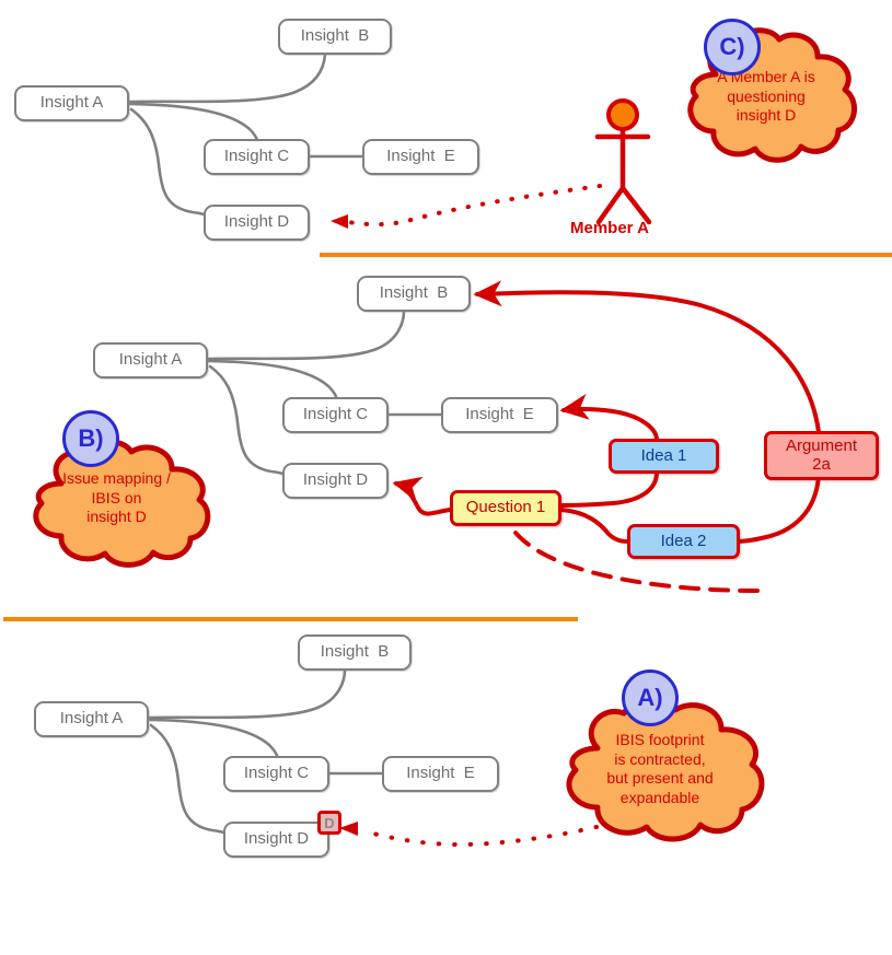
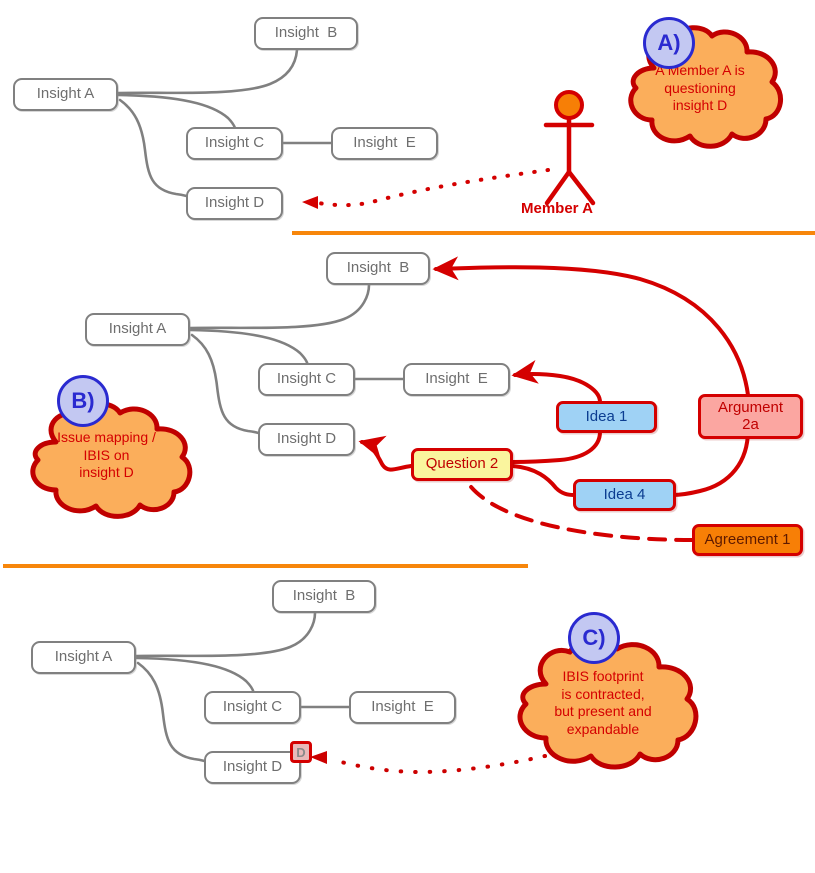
  Insight A
  Insight B
  Insight C
  Insight E
  Insight D
  Member A
  A Member A is
  questioning
  insight D
- C)
+ A)
  Insight A
  Insight B
  Insight C
  Insight E
  Insight D
- Question 1
+ Question 2
  Idea 1
- Idea 2
+ Idea 4
  Argument
  2a
+ Agreement 1
  Issue mapping /
  IBIS on
  insight D
  B)
  Insight A
  Insight B
  Insight C
  Insight E
  Insight D
  D
  IBIS footprint
  is contracted,
  but present and
  expandable
- A)
+ C)
